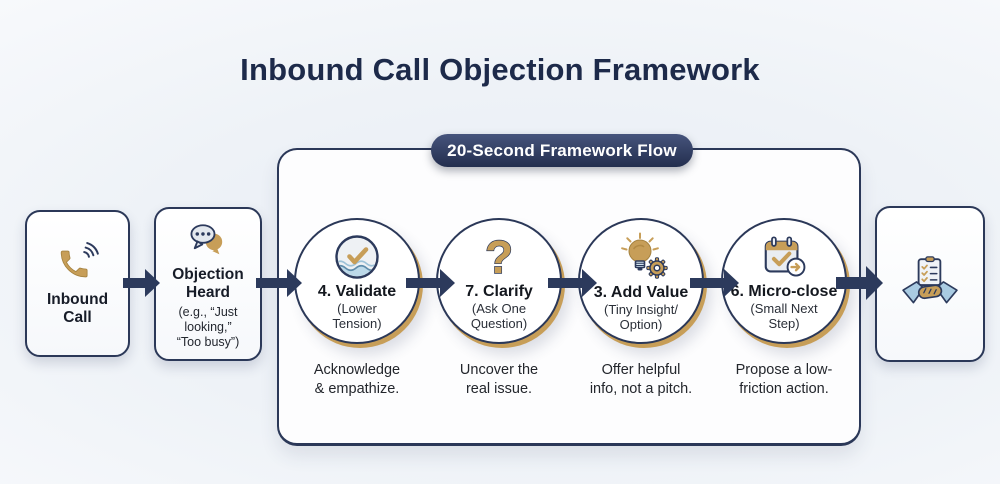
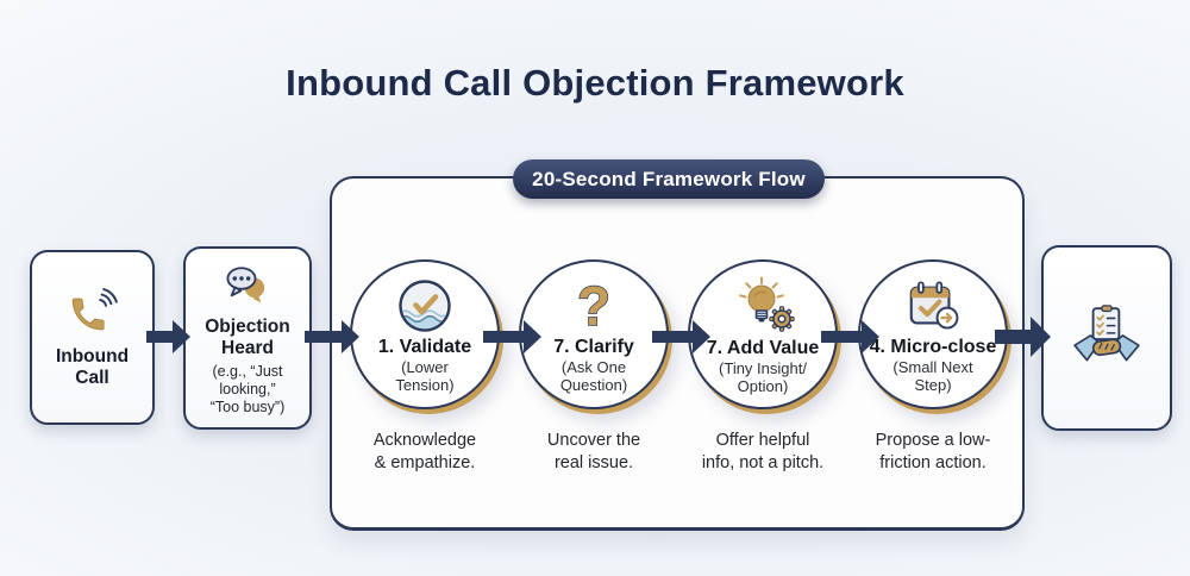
  Inbound Call Objection Framework
  20-Second Framework Flow
  Inbound
  Call
  Objection
  Heard
  (e.g., “Just
  looking,”
  “Too busy”)
- 4. Validate
+ 1. Validate
  (Lower
  Tension)
  ?
  7. Clarify
  (Ask One
  Question)
- 3. Add Value
+ 7. Add Value
  (Tiny Insight/
  Option)
- 6. Micro-close
+ 4. Micro-close
  (Small Next
  Step)
  Acknowledge
  & empathize.
  Uncover the
  real issue.
  Offer helpful
  info, not a pitch.
  Propose a low-
  friction action.
